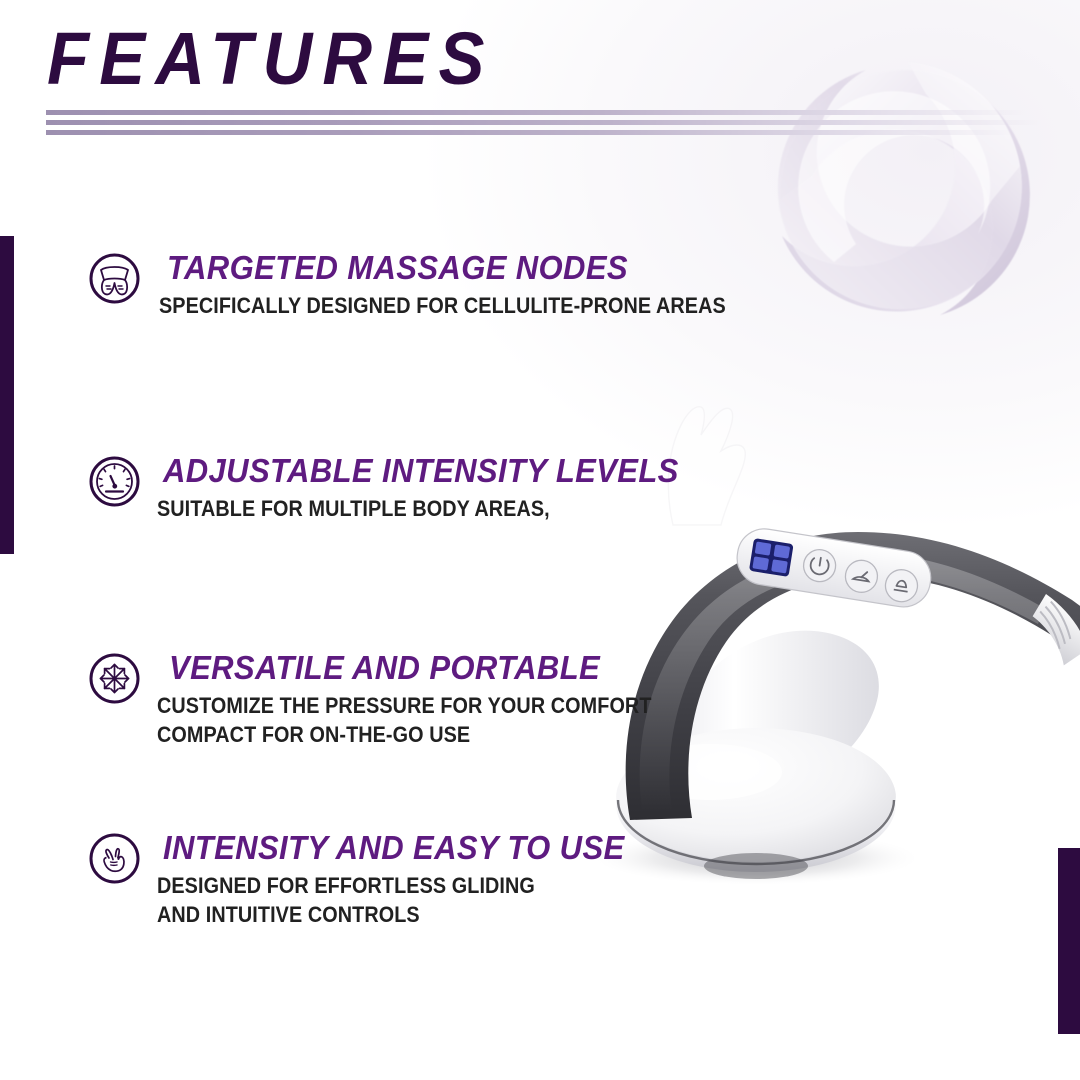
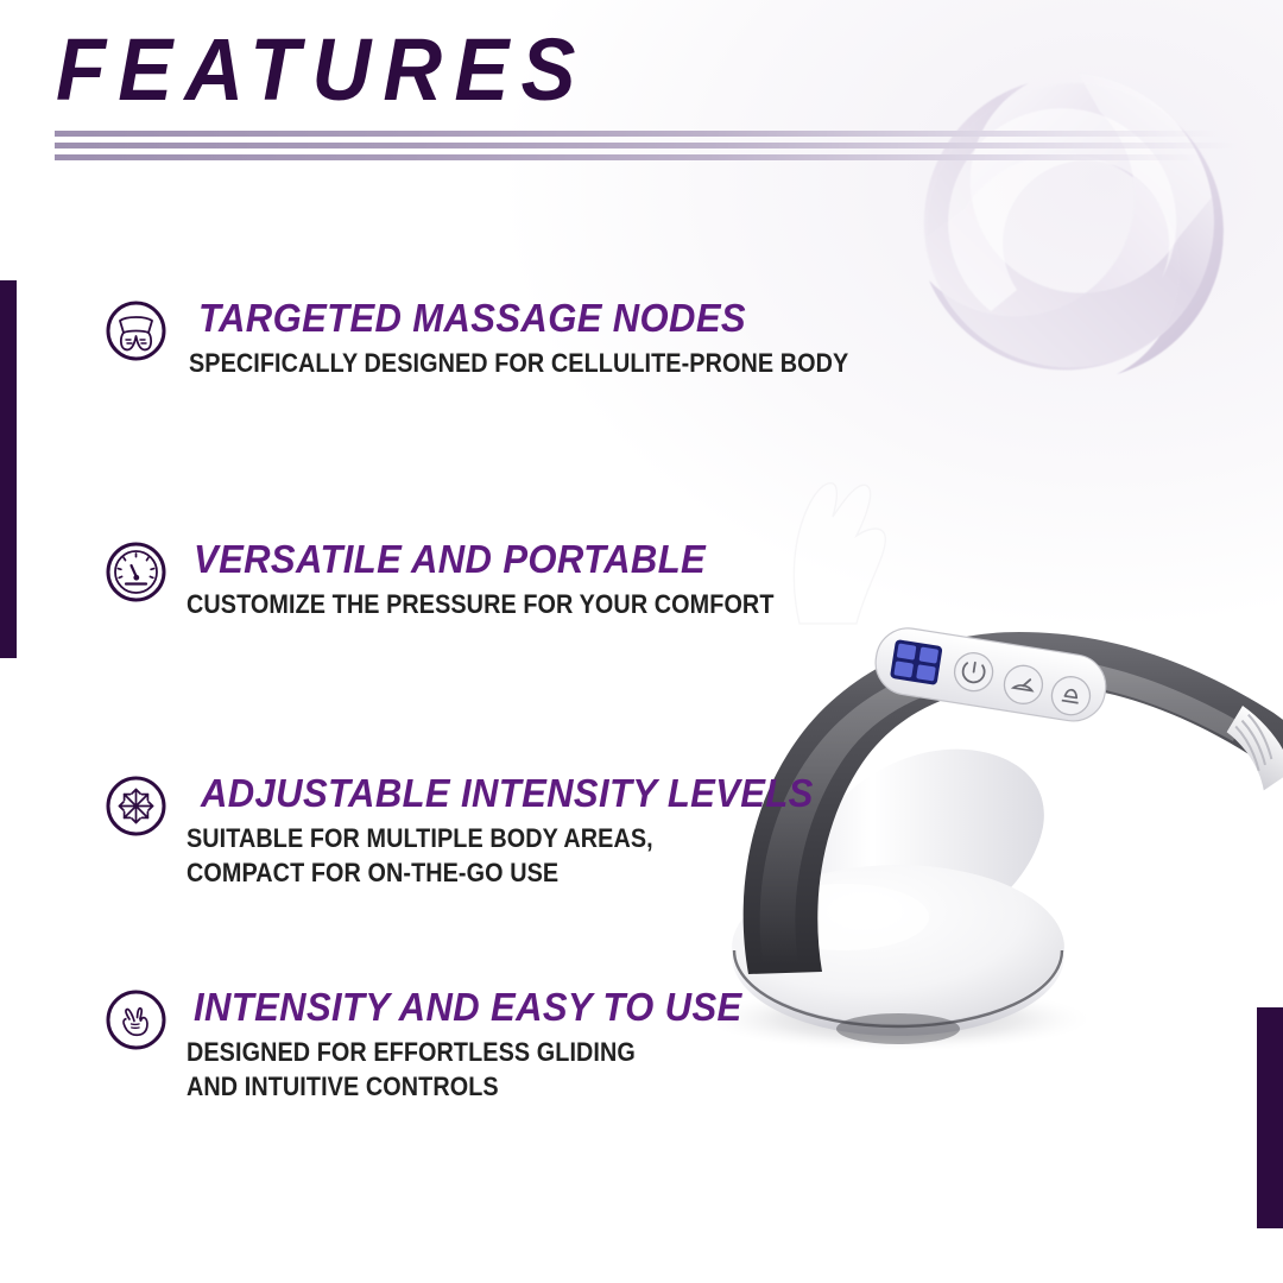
  FEATURES
  TARGETED MASSAGE NODES
- SPECIFICALLY DESIGNED FOR CELLULITE-PRONE AREAS
+ SPECIFICALLY DESIGNED FOR CELLULITE-PRONE BODY
- ADJUSTABLE INTENSITY LEVELS
+ VERSATILE AND PORTABLE
- SUITABLE FOR MULTIPLE BODY AREAS,
+ CUSTOMIZE THE PRESSURE FOR YOUR COMFORT
- VERSATILE AND PORTABLE
+ ADJUSTABLE INTENSITY LEVELS
- CUSTOMIZE THE PRESSURE FOR YOUR COMFORT
+ SUITABLE FOR MULTIPLE BODY AREAS,
  COMPACT FOR ON-THE-GO USE
  INTENSITY AND EASY TO USE
  DESIGNED FOR EFFORTLESS GLIDING
  AND INTUITIVE CONTROLS
